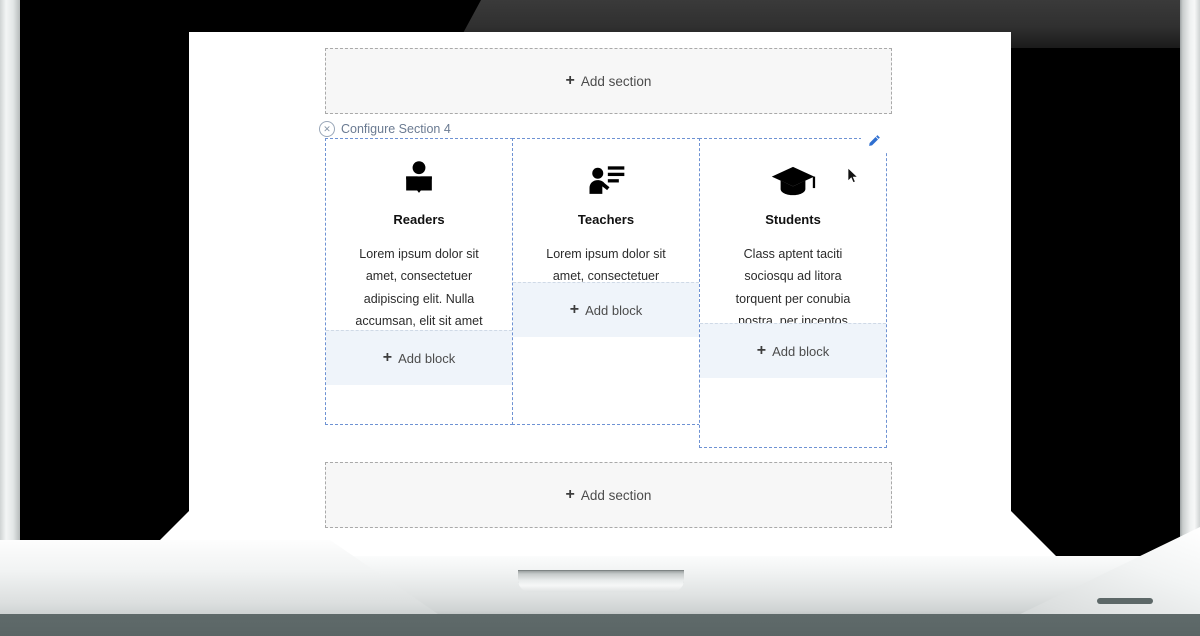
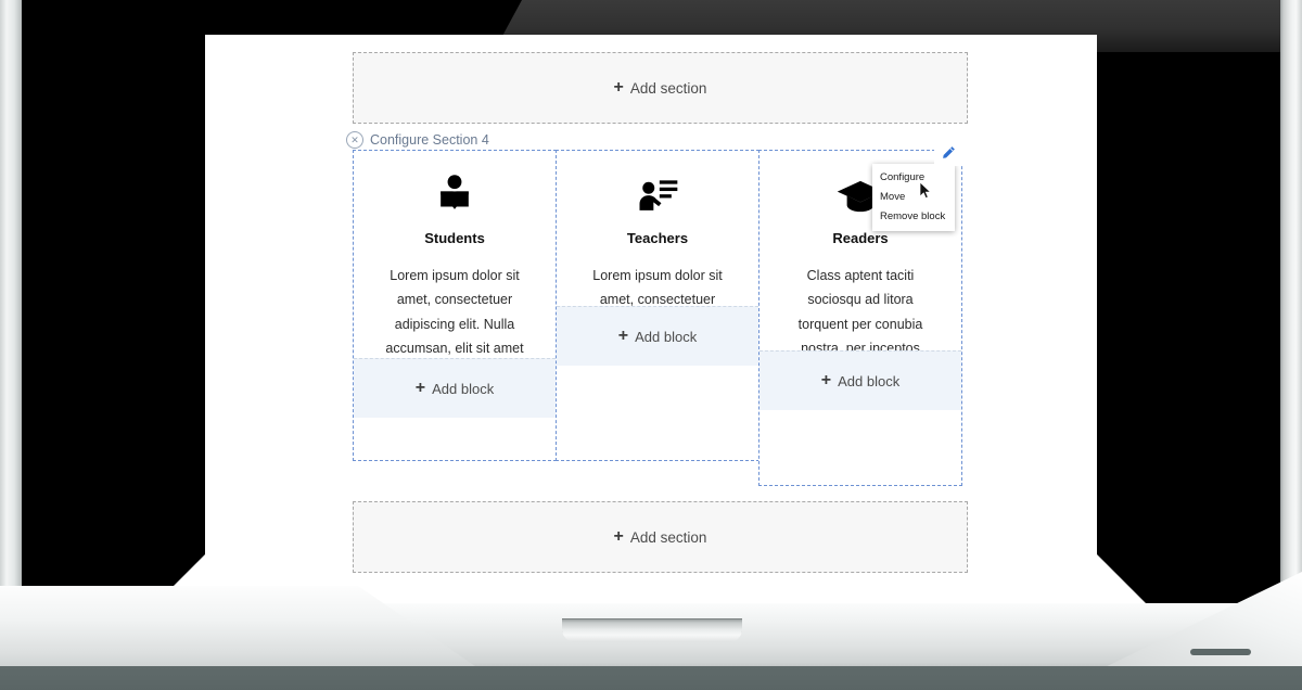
  +
  Add section
  ✕
  Configure Section 4
- Readers
+ Students
  Lorem ipsum dolor sit amet, consectetuer adipiscing elit. Nulla accumsan, elit sit amet
  +
  Add block
  Teachers
  Lorem ipsum dolor sit amet, consectetuer
  +
  Add block
- Students
+ Readers
  Class aptent taciti sociosqu ad litora torquent per conubia nostra, per inceptos
  +
  Add block
+ Configure
+ Move
+ Remove block
  +
  Add section
